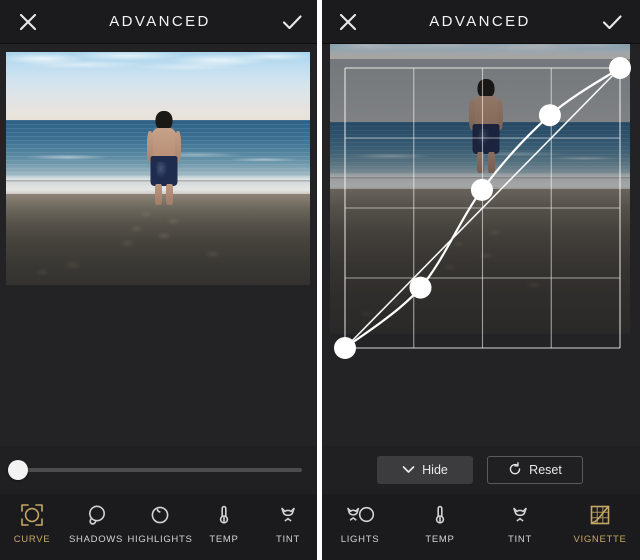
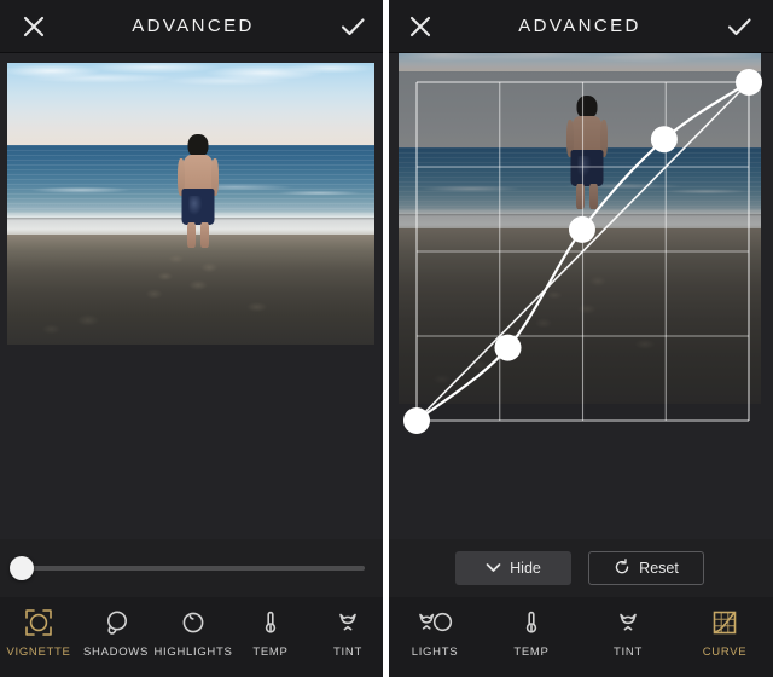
  ADVANCED
- CURVE
+ VIGNETTE
  SHADOWS
  HIGHLIGHTS
  TEMP
  TINT
  ADVANCED
  Hide
  Reset
  LIGHTS
  TEMP
  TINT
- VIGNETTE
+ CURVE
